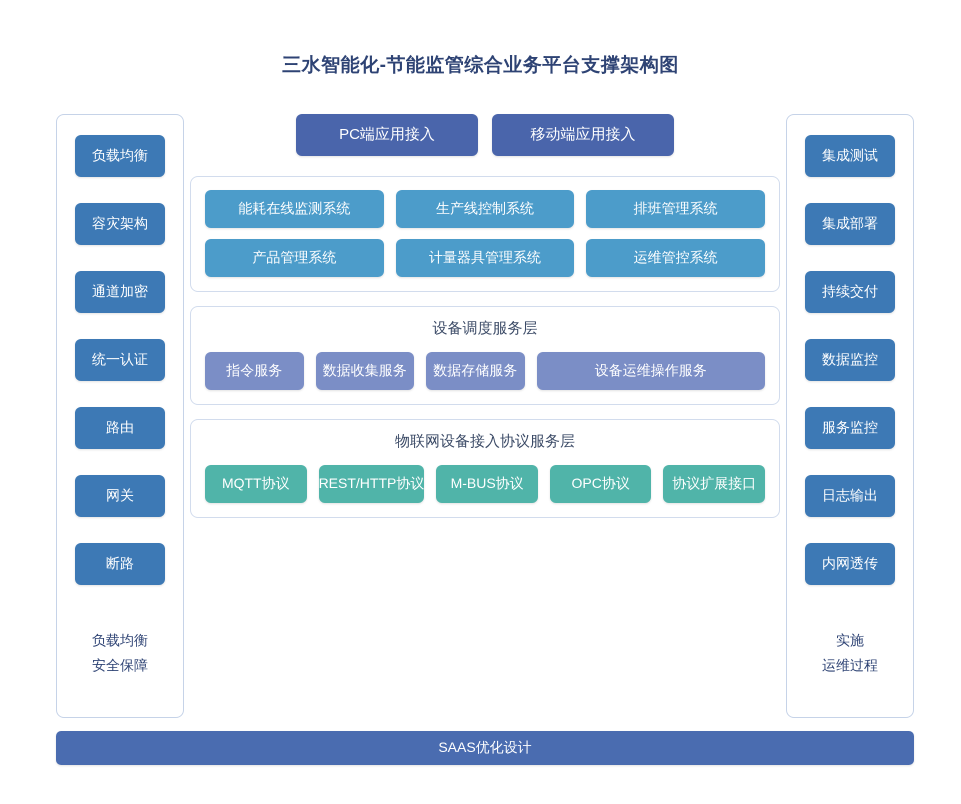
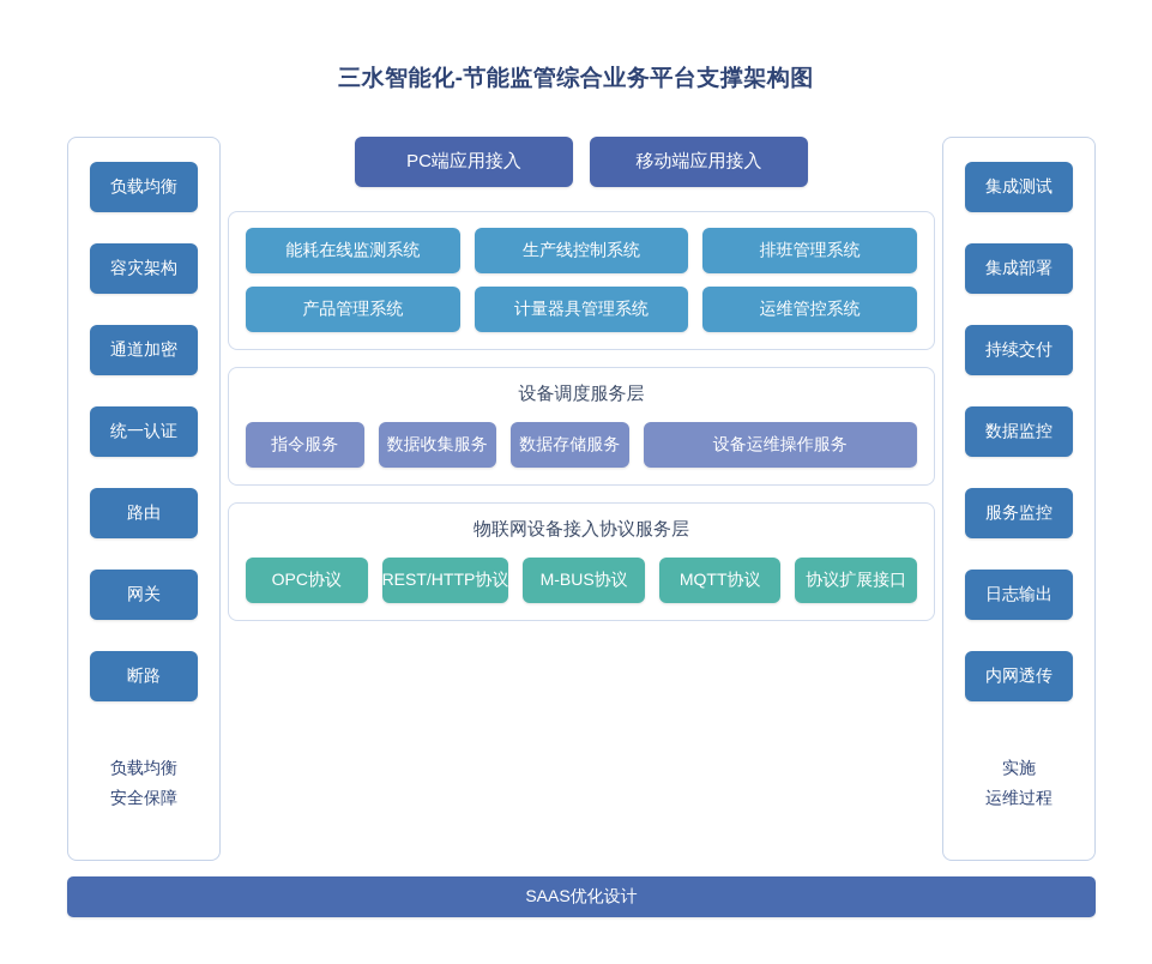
  三水智能化-节能监管综合业务平台支撑架构图
  负载均衡
  容灾架构
  通道加密
  统一认证
  路由
  网关
  断路
  负载均衡
  安全保障
  集成测试
  集成部署
  持续交付
  数据监控
  服务监控
  日志输出
  内网透传
  实施
  运维过程
  PC端应用接入
  移动端应用接入
  能耗在线监测系统
  生产线控制系统
  排班管理系统
  产品管理系统
  计量器具管理系统
  运维管控系统
  设备调度服务层
  指令服务
  数据收集服务
  数据存储服务
  设备运维操作服务
  物联网设备接入协议服务层
- MQTT协议
+ OPC协议
  REST/HTTP协议
  M-BUS协议
- OPC协议
+ MQTT协议
  协议扩展接口
  SAAS优化设计
